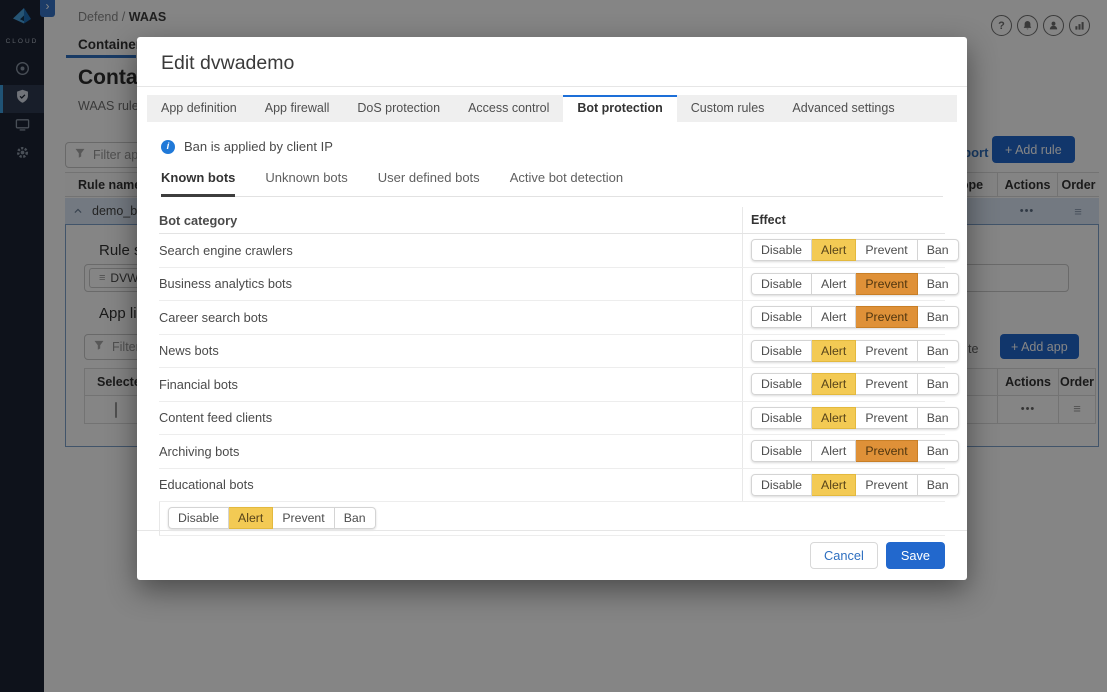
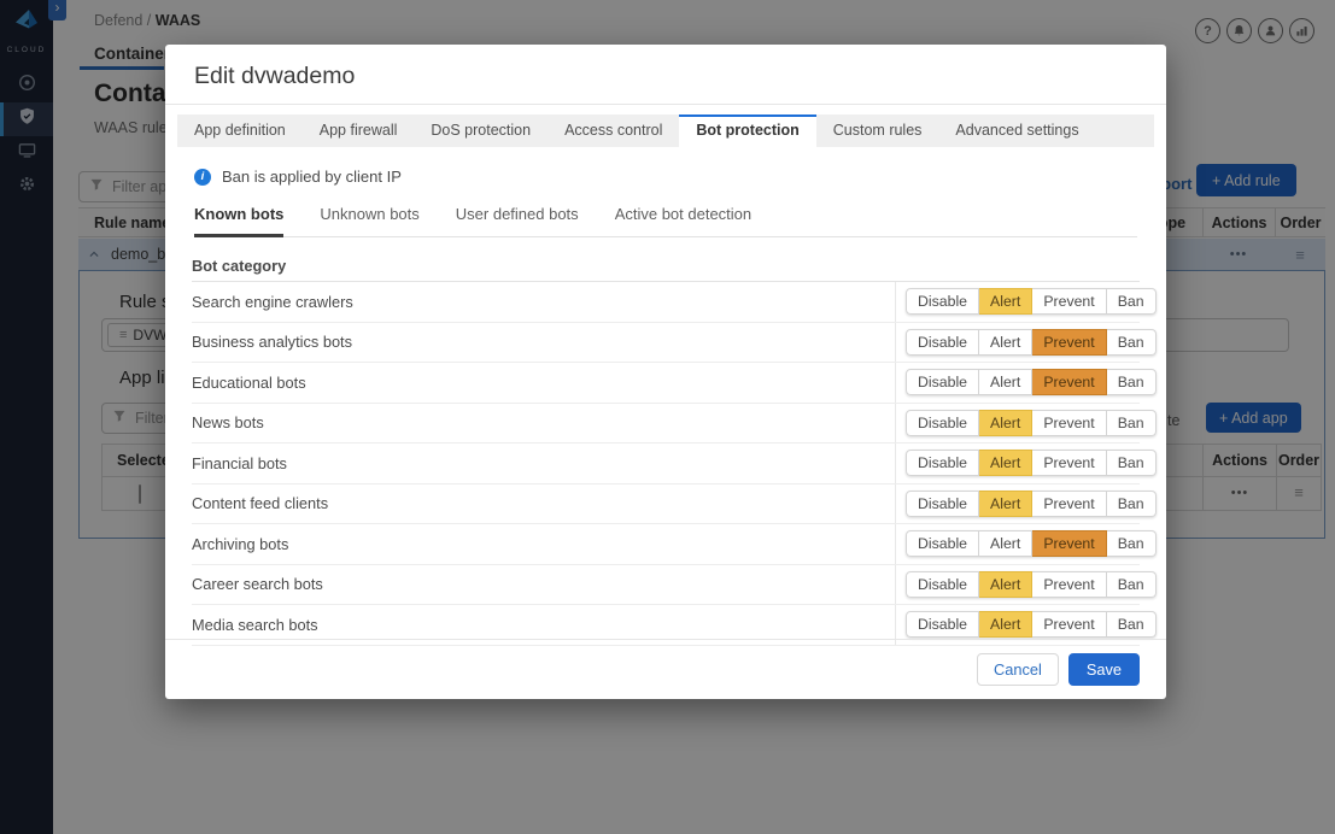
  ›
  Defend / WAAS
  ?
  Containe
  + Add rule
  Rule nam
  Actions
  Order
  •••
  ≡
  ≡
  DVW
  App li
  te
  + Add app
  Select
  Actions
  Order
  •••
  ≡
  Edit dvwademo
  App definition
  App firewall
  DoS protection
  Access control
  Bot protection
  Custom rules
  Advanced settings
  i
  Ban is applied by client IP
  Known bots
  Unknown bots
  User defined bots
  Active bot detection
  Bot category
- Effect
  Search engine crawlers
  Disable
  Alert
  Prevent
  Ban
  Business analytics bots
  Disable
  Alert
  Prevent
  Ban
- Career search bots
+ Educational bots
  Disable
  Alert
  Prevent
  Ban
  News bots
  Disable
  Alert
  Prevent
  Ban
  Financial bots
  Disable
  Alert
  Prevent
  Ban
  Content feed clients
  Disable
  Alert
  Prevent
  Ban
  Archiving bots
  Disable
  Alert
  Prevent
  Ban
- Educational bots
+ Career search bots
  Disable
  Alert
  Prevent
  Ban
+ Media search bots
  Disable
  Alert
  Prevent
  Ban
  Cancel
  Save
